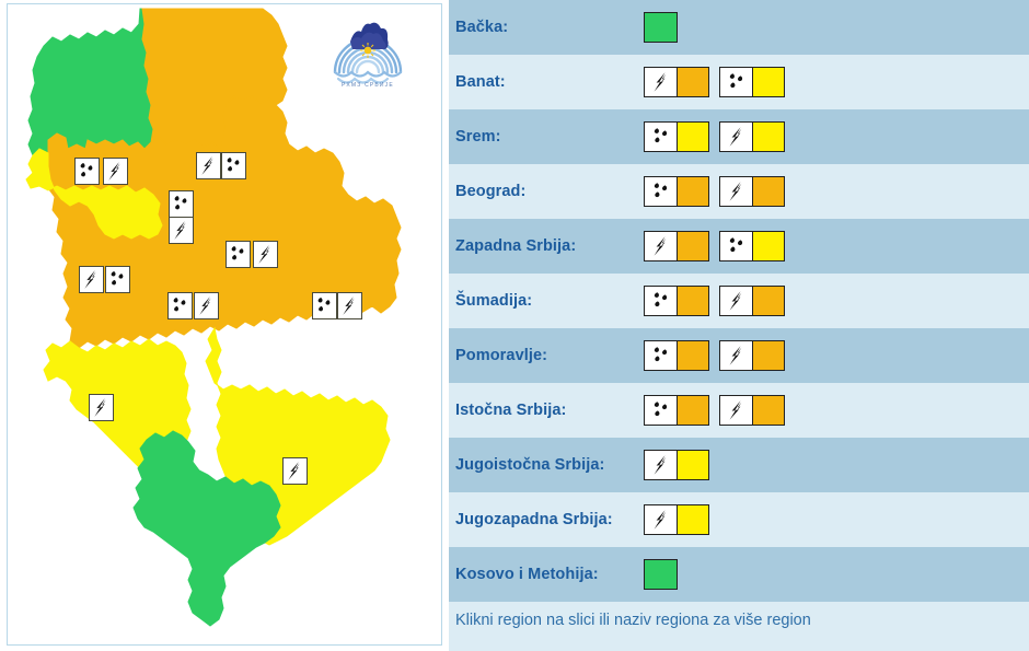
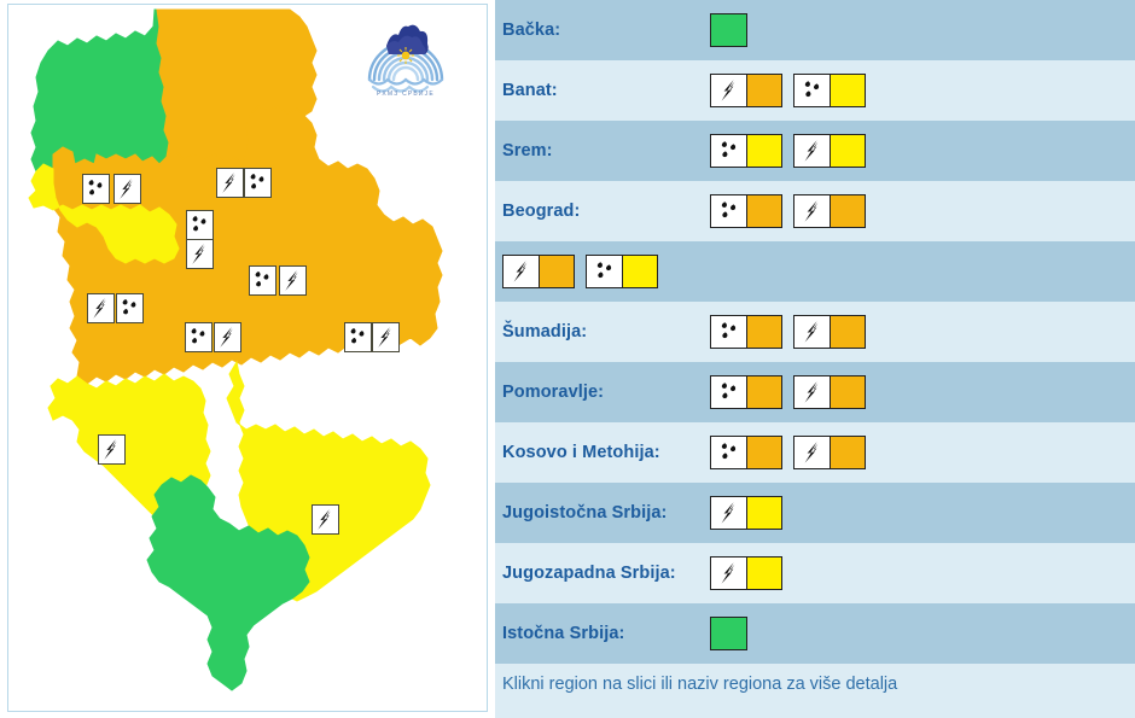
  Bačka:
  Banat:
  Srem:
  Beograd:
- Zapadna Srbija:
  Šumadija:
  Pomoravlje:
- Istočna Srbija:
+ Kosovo i Metohija:
  Jugoistočna Srbija:
  Jugozapadna Srbija:
- Kosovo i Metohija:
+ Istočna Srbija:
- Klikni region na slici ili naziv regiona za više region
+ Klikni region na slici ili naziv regiona za više detalja
